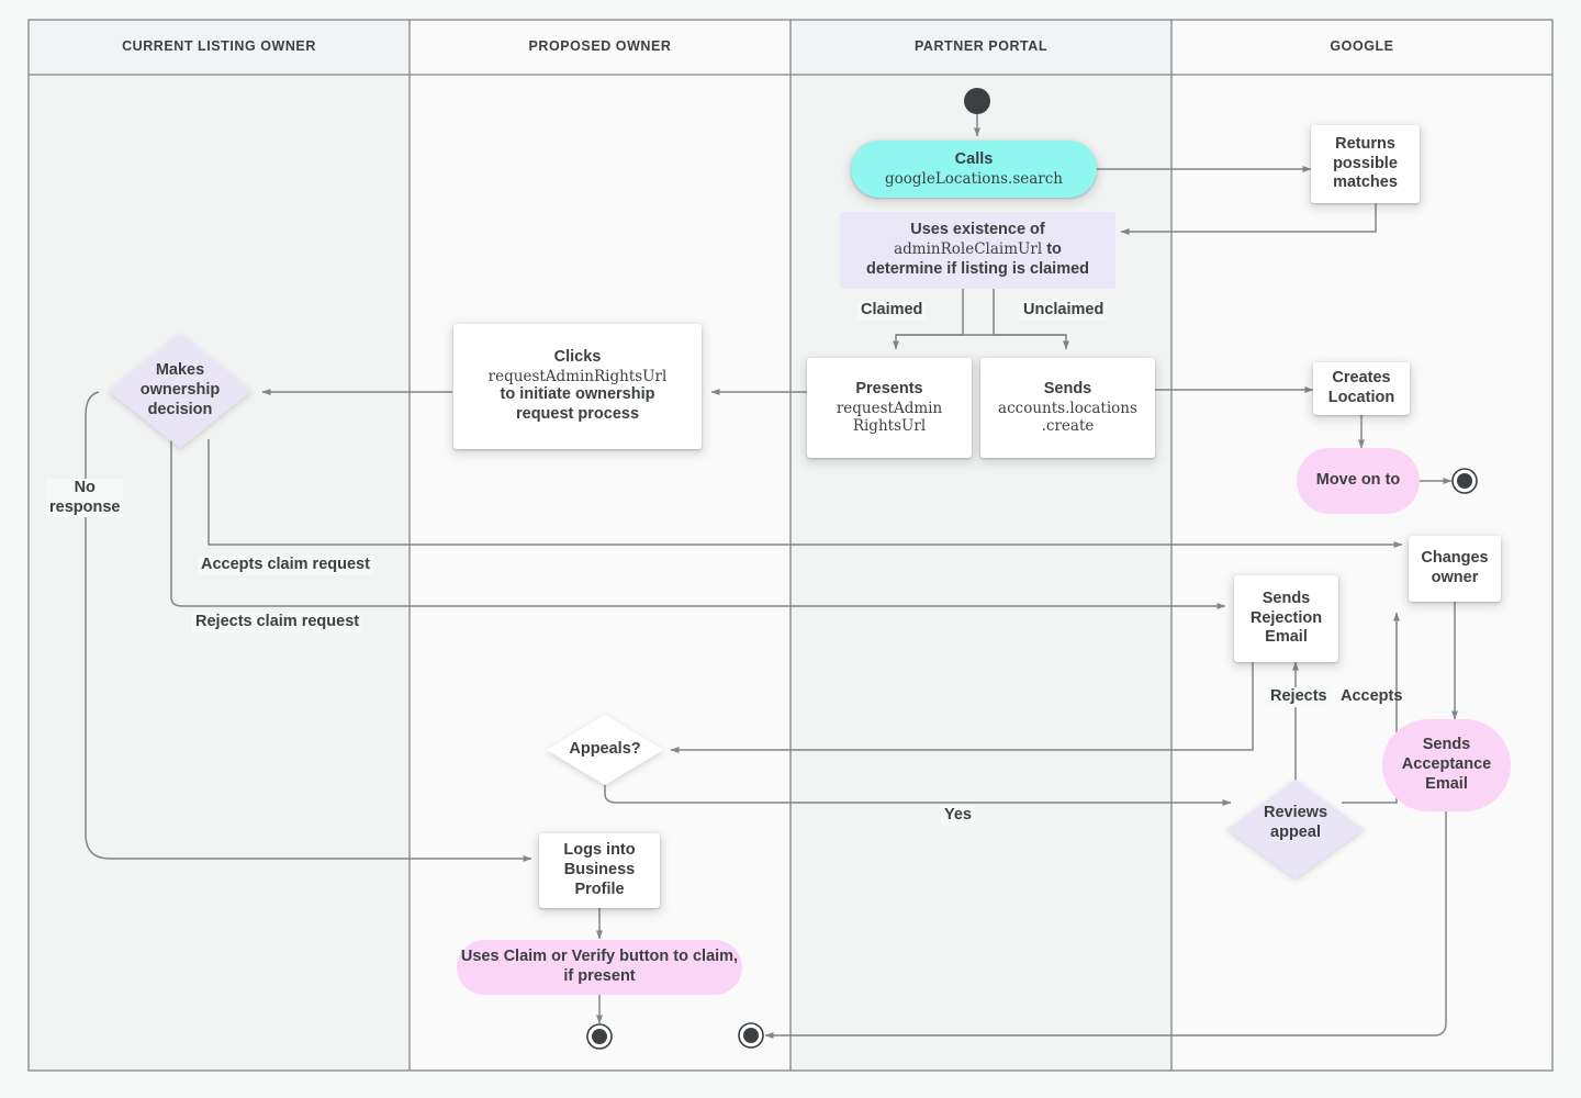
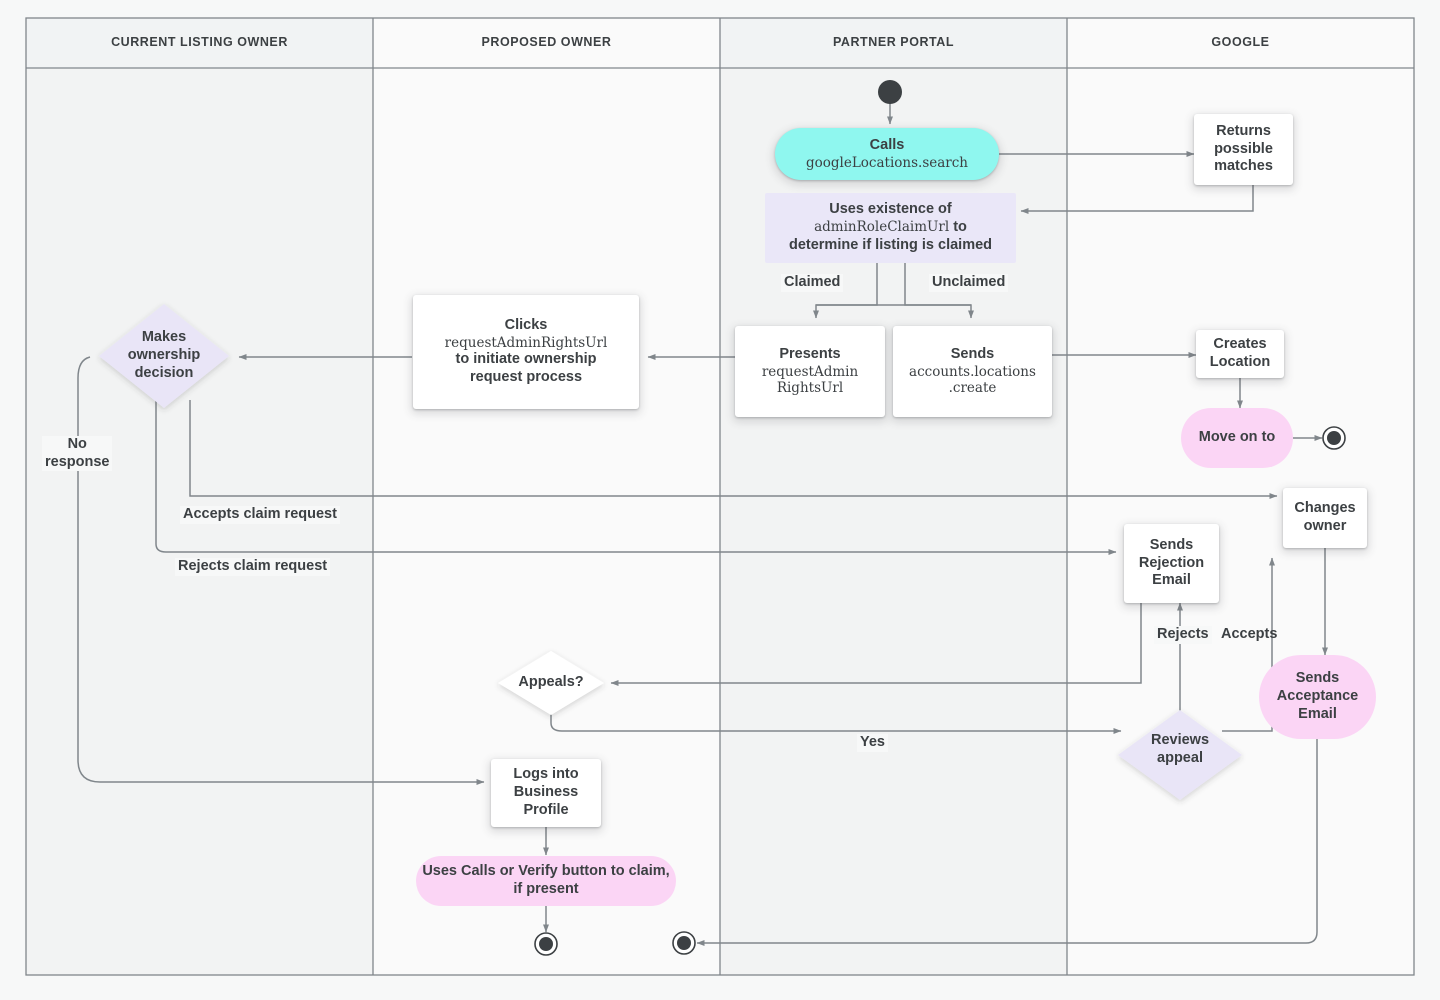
  CURRENT LISTING OWNER
  PROPOSED OWNER
  PARTNER PORTAL
  GOOGLE
  Calls
  googleLocations.search
  Returns possible matches
  Uses existence of
  adminRoleClaimUrl to
  determine if listing is claimed
  Presents
  requestAdmin
  RightsUrl
  Sends
  accounts.locations
  .create
  Creates Location
  Move on to
  Clicks
  requestAdminRightsUrl
  to initiate ownership
  request process
  Makes ownership decision
  Changes owner
  Sends Rejection Email
  Sends Acceptance Email
  Appeals?
  Reviews appeal
  Logs into Business Profile
- Uses Claim or Verify button to claim, if present
+ Uses Calls or Verify button to claim, if present
  Claimed
  Unclaimed
  No
  response
  Accepts claim request
  Rejects claim request
  Rejects
  Accepts
  Yes
